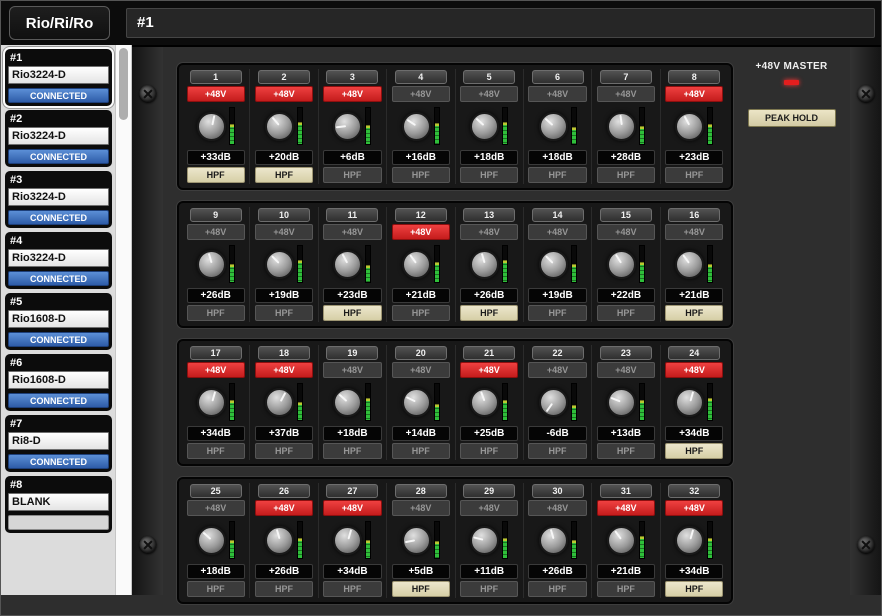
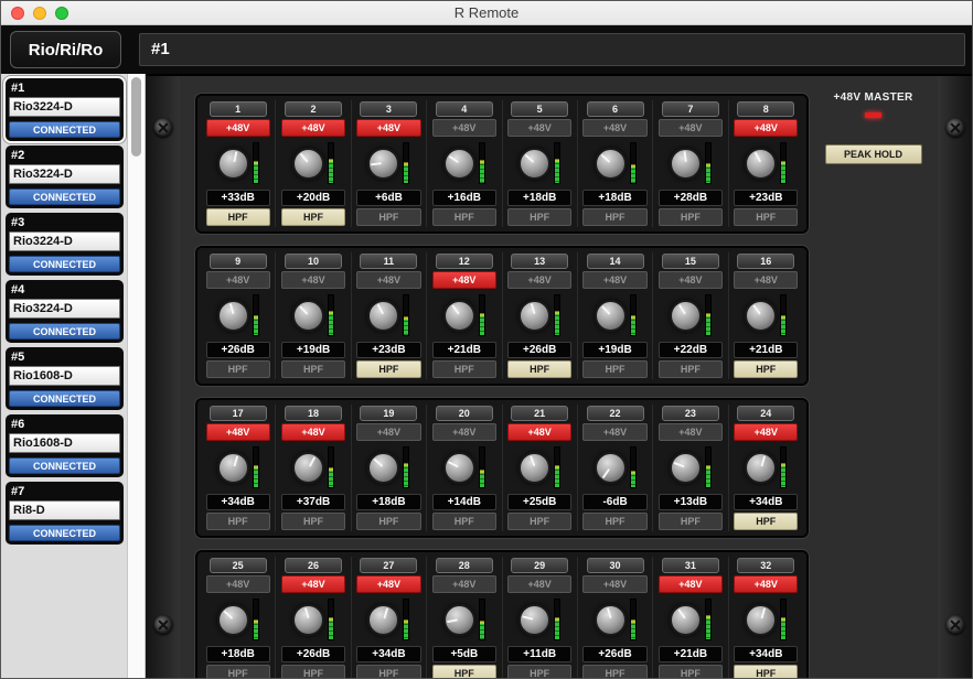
+ R Remote
  Rio/Ri/Ro
  #1
  #1
  Rio3224-D
  CONNECTED
  #2
  Rio3224-D
  CONNECTED
  #3
  Rio3224-D
  CONNECTED
  #4
  Rio3224-D
  CONNECTED
  #5
  Rio1608-D
  CONNECTED
  #6
  Rio1608-D
  CONNECTED
  #7
  Ri8-D
  CONNECTED
- #8
- BLANK
  1
  +48V
  +33dB
  HPF
  2
  +48V
  +20dB
  HPF
  3
  +48V
  +6dB
  HPF
  4
  +48V
  +16dB
  HPF
  5
  +48V
  +18dB
  HPF
  6
  +48V
  +18dB
  HPF
  7
  +48V
  +28dB
  HPF
  8
  +48V
  +23dB
  HPF
  9
  +48V
  +26dB
  HPF
  10
  +48V
  +19dB
  HPF
  11
  +48V
  +23dB
  HPF
  12
  +48V
  +21dB
  HPF
  13
  +48V
  +26dB
  HPF
  14
  +48V
  +19dB
  HPF
  15
  +48V
  +22dB
  HPF
  16
  +48V
  +21dB
  HPF
  17
  +48V
  +34dB
  HPF
  18
  +48V
  +37dB
  HPF
  19
  +48V
  +18dB
  HPF
  20
  +48V
  +14dB
  HPF
  21
  +48V
  +25dB
  HPF
  22
  +48V
  -6dB
  HPF
  23
  +48V
  +13dB
  HPF
  24
  +48V
  +34dB
  HPF
  25
  +48V
  +18dB
  HPF
  26
  +48V
  +26dB
  HPF
  27
  +48V
  +34dB
  HPF
  28
  +48V
  +5dB
  HPF
  29
  +48V
  +11dB
  HPF
  30
  +48V
  +26dB
  HPF
  31
  +48V
  +21dB
  HPF
  32
  +48V
  +34dB
  HPF
  +48V MASTER
  PEAK HOLD
